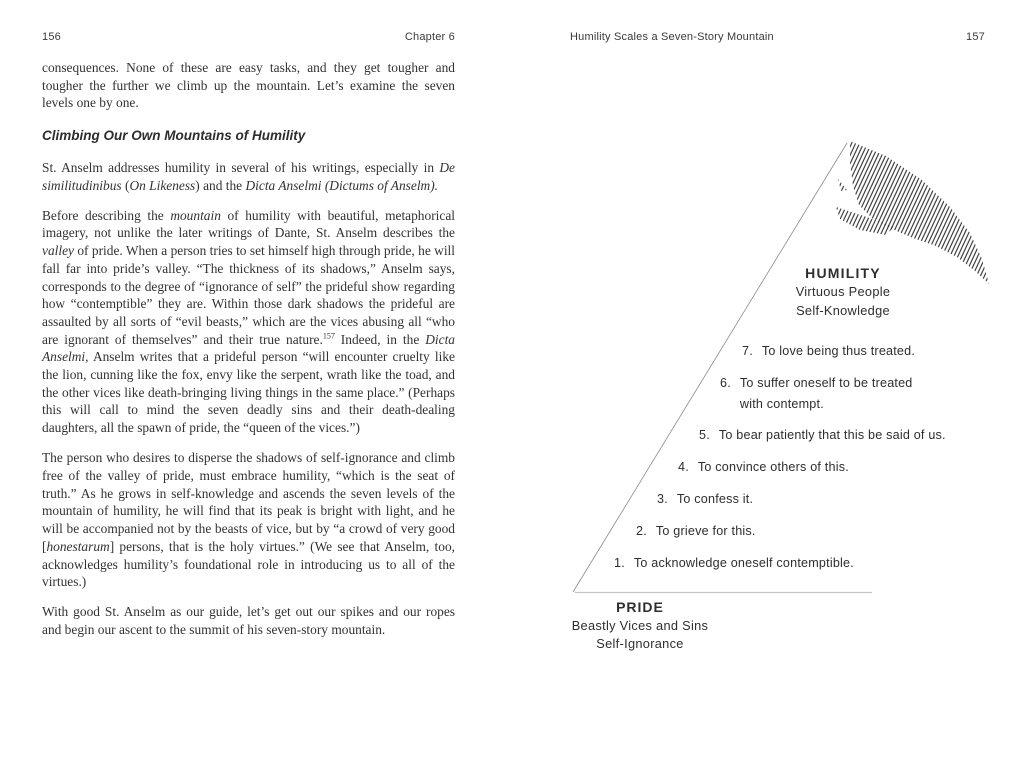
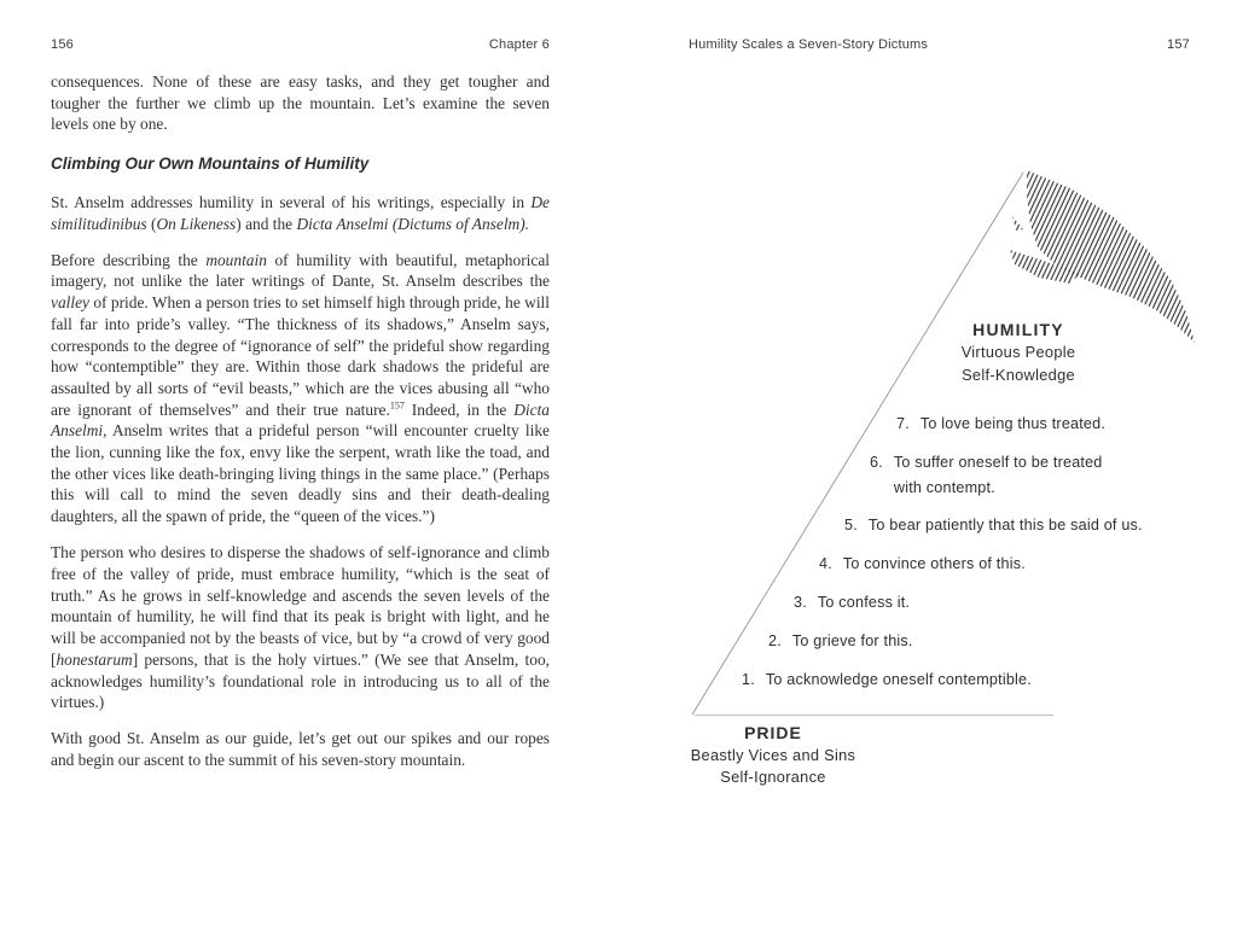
  156
  Chapter 6
  consequences. None of these are easy tasks, and they get tougher and tougher the further we climb up the mountain. Let’s examine the seven levels one by one.
  Climbing Our Own Mountains of Humility
  St. Anselm addresses humility in several of his writings, especially in De similitudinibus (On Likeness) and the Dicta Anselmi (Dictums of Anselm).
  Before describing the mountain of humility with beautiful, metaphorical imagery, not unlike the later writings of Dante, St. Anselm describes the valley of pride. When a person tries to set himself high through pride, he will fall far into pride’s valley. “The thickness of its shadows,” Anselm says, corresponds to the degree of “ignorance of self” the prideful show regarding how “contemptible” they are. Within those dark shadows the prideful are assaulted by all sorts of “evil beasts,” which are the vices abusing all “who are ignorant of themselves” and their true nature.157 Indeed, in the Dicta Anselmi, Anselm writes that a prideful person “will encounter cruelty like the lion, cunning like the fox, envy like the serpent, wrath like the toad, and the other vices like death-bringing living things in the same place.” (Perhaps this will call to mind the seven deadly sins and their death-dealing daughters, all the spawn of pride, the “queen of the vices.”)
  The person who desires to disperse the shadows of self-ignorance and climb free of the valley of pride, must embrace humility, “which is the seat of truth.” As he grows in self-knowledge and ascends the seven levels of the mountain of humility, he will find that its peak is bright with light, and he will be accompanied not by the beasts of vice, but by “a crowd of very good [honestarum] persons, that is the holy virtues.” (We see that Anselm, too, acknowledges humility’s foundational role in introducing us to all of the virtues.)
  With good St. Anselm as our guide, let’s get out our spikes and our ropes and begin our ascent to the summit of his seven-story mountain.
- Humility Scales a Seven-Story Mountain
+ Humility Scales a Seven-Story Dictums
  157
  HUMILITY
  Virtuous People
  Self-Knowledge
  7.
  To love being thus treated.
  6.
  To suffer oneself to be treated with contempt.
  5.
  To bear patiently that this be said of us.
  4.
  To convince others of this.
  3.
  To confess it.
  2.
  To grieve for this.
  1.
  To acknowledge oneself contemptible.
  PRIDE
  Beastly Vices and Sins
  Self-Ignorance
